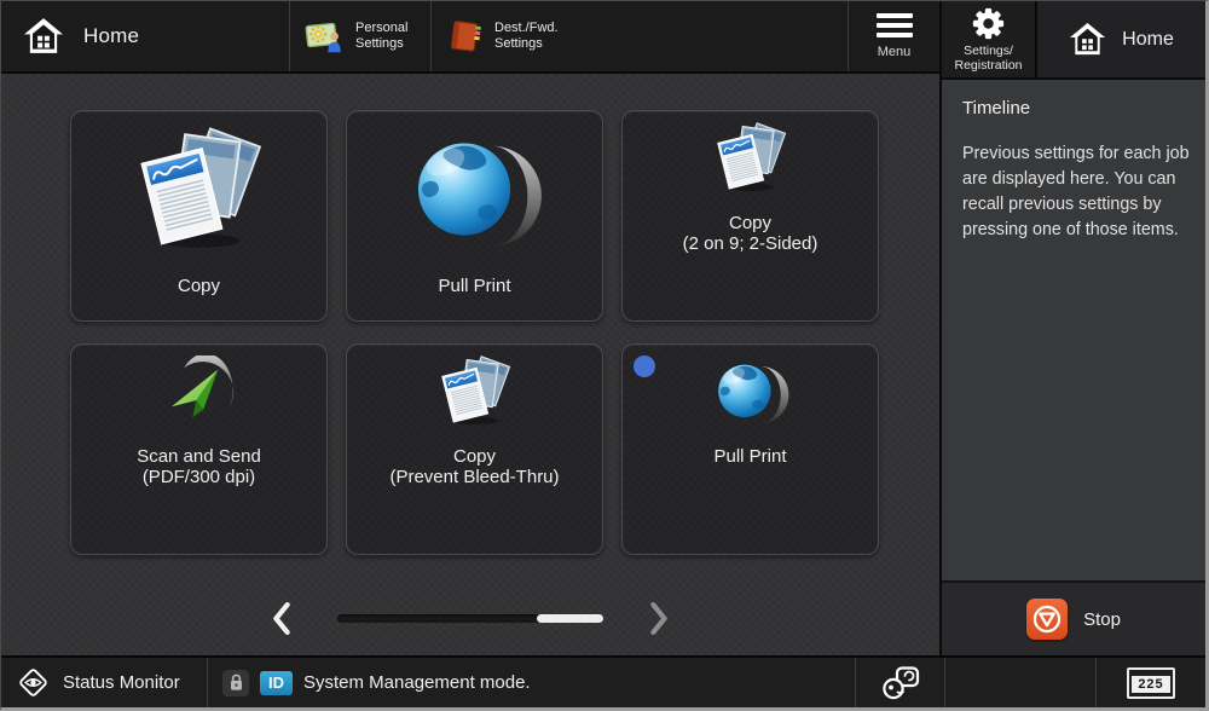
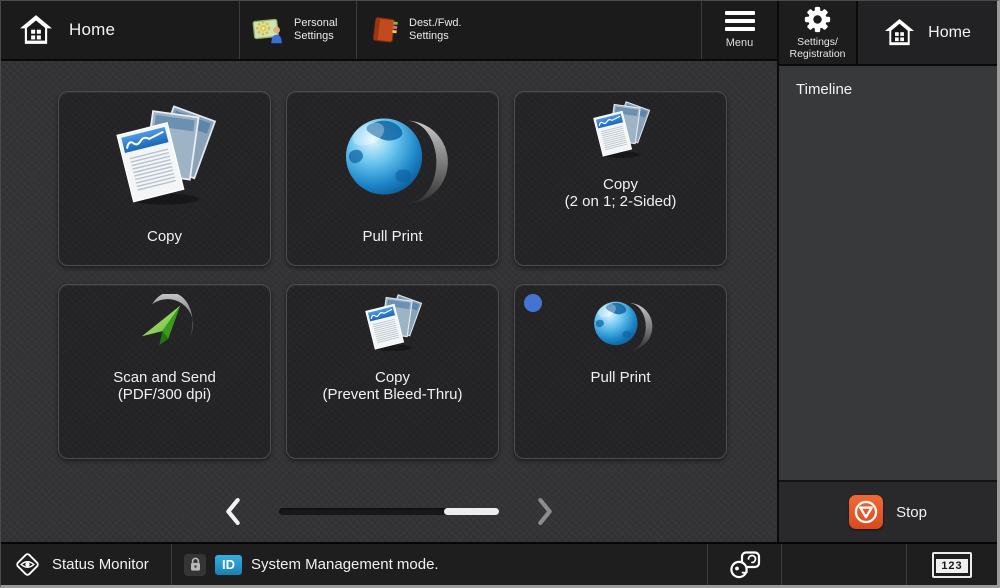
  Home
  Personal
  Settings
  Dest./Fwd.
  Settings
  Menu
  Copy
  Pull Print
  Copy
- (2 on 9; 2-Sided)
+ (2 on 1; 2-Sided)
  Scan and Send
  (PDF/300 dpi)
  Copy
  (Prevent Bleed-Thru)
  Pull Print
  Settings/
  Registration
  Home
  Timeline
- Previous settings for each job are displayed here. You can recall previous settings by pressing one of those items.
  Stop
  Status Monitor
  ID
  System Management mode.
- 225
+ 123
